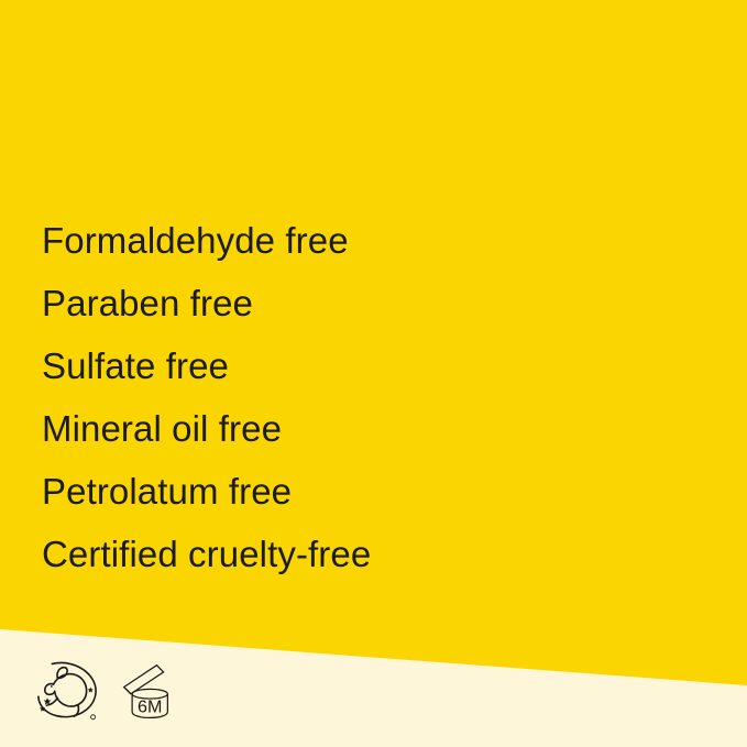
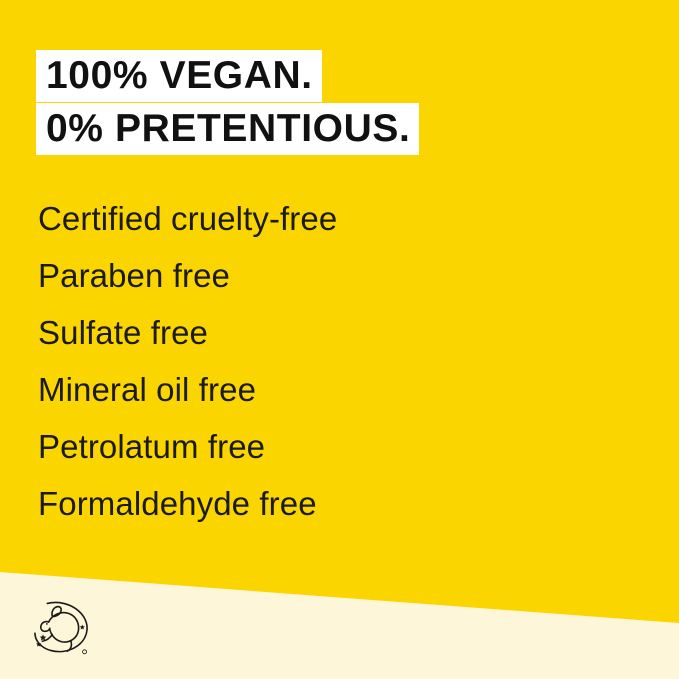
+ 100% VEGAN.
+ 0% PRETENTIOUS.
- Formaldehyde free
+ Certified cruelty-free
  Paraben free
  Sulfate free
  Mineral oil free
  Petrolatum free
- Certified cruelty-free
+ Formaldehyde free
- 6M
